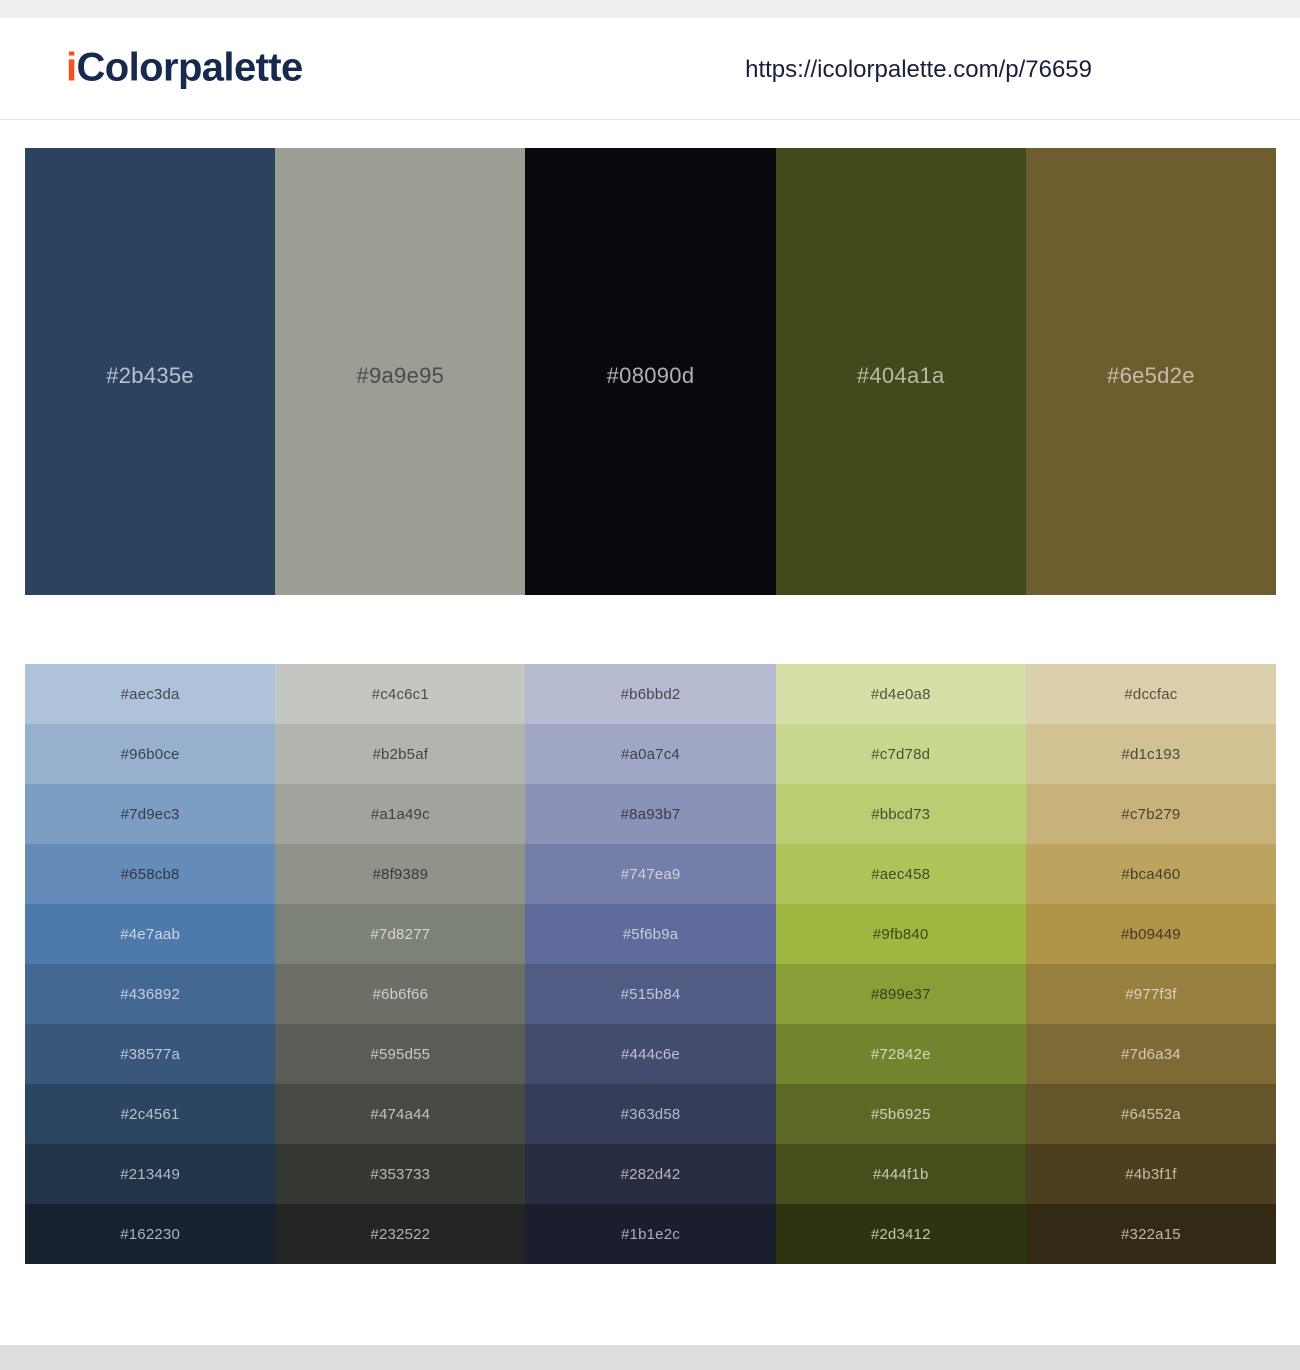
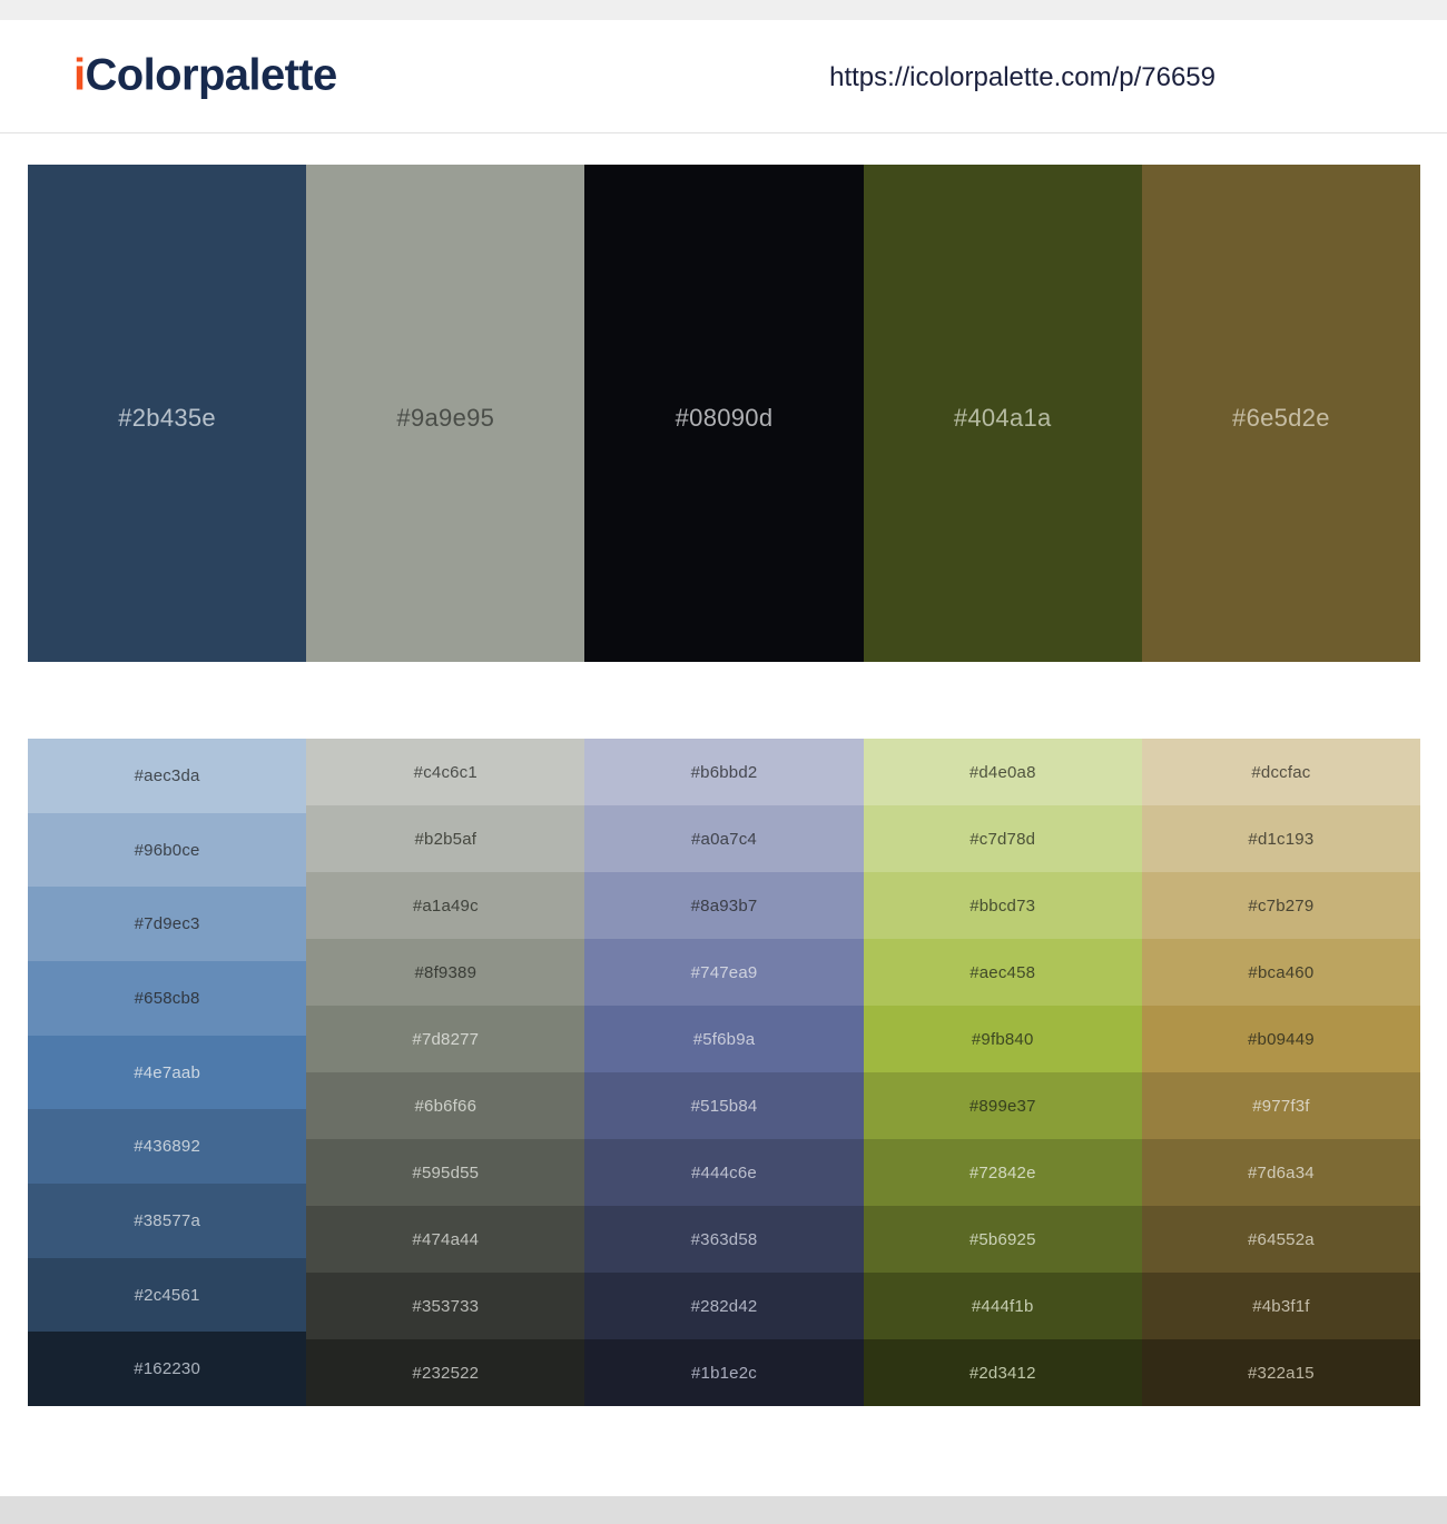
  iColorpalette
  https://icolorpalette.com/p/76659
  #2b435e
  #9a9e95
  #08090d
  #404a1a
  #6e5d2e
  #aec3da
  #96b0ce
  #7d9ec3
  #658cb8
  #4e7aab
  #436892
  #38577a
  #2c4561
- #213449
  #162230
  #c4c6c1
  #b2b5af
  #a1a49c
  #8f9389
  #7d8277
  #6b6f66
  #595d55
  #474a44
  #353733
  #232522
  #b6bbd2
  #a0a7c4
  #8a93b7
  #747ea9
  #5f6b9a
  #515b84
  #444c6e
  #363d58
  #282d42
  #1b1e2c
  #d4e0a8
  #c7d78d
  #bbcd73
  #aec458
  #9fb840
  #899e37
  #72842e
  #5b6925
  #444f1b
  #2d3412
  #dccfac
  #d1c193
  #c7b279
  #bca460
  #b09449
  #977f3f
  #7d6a34
  #64552a
  #4b3f1f
  #322a15
